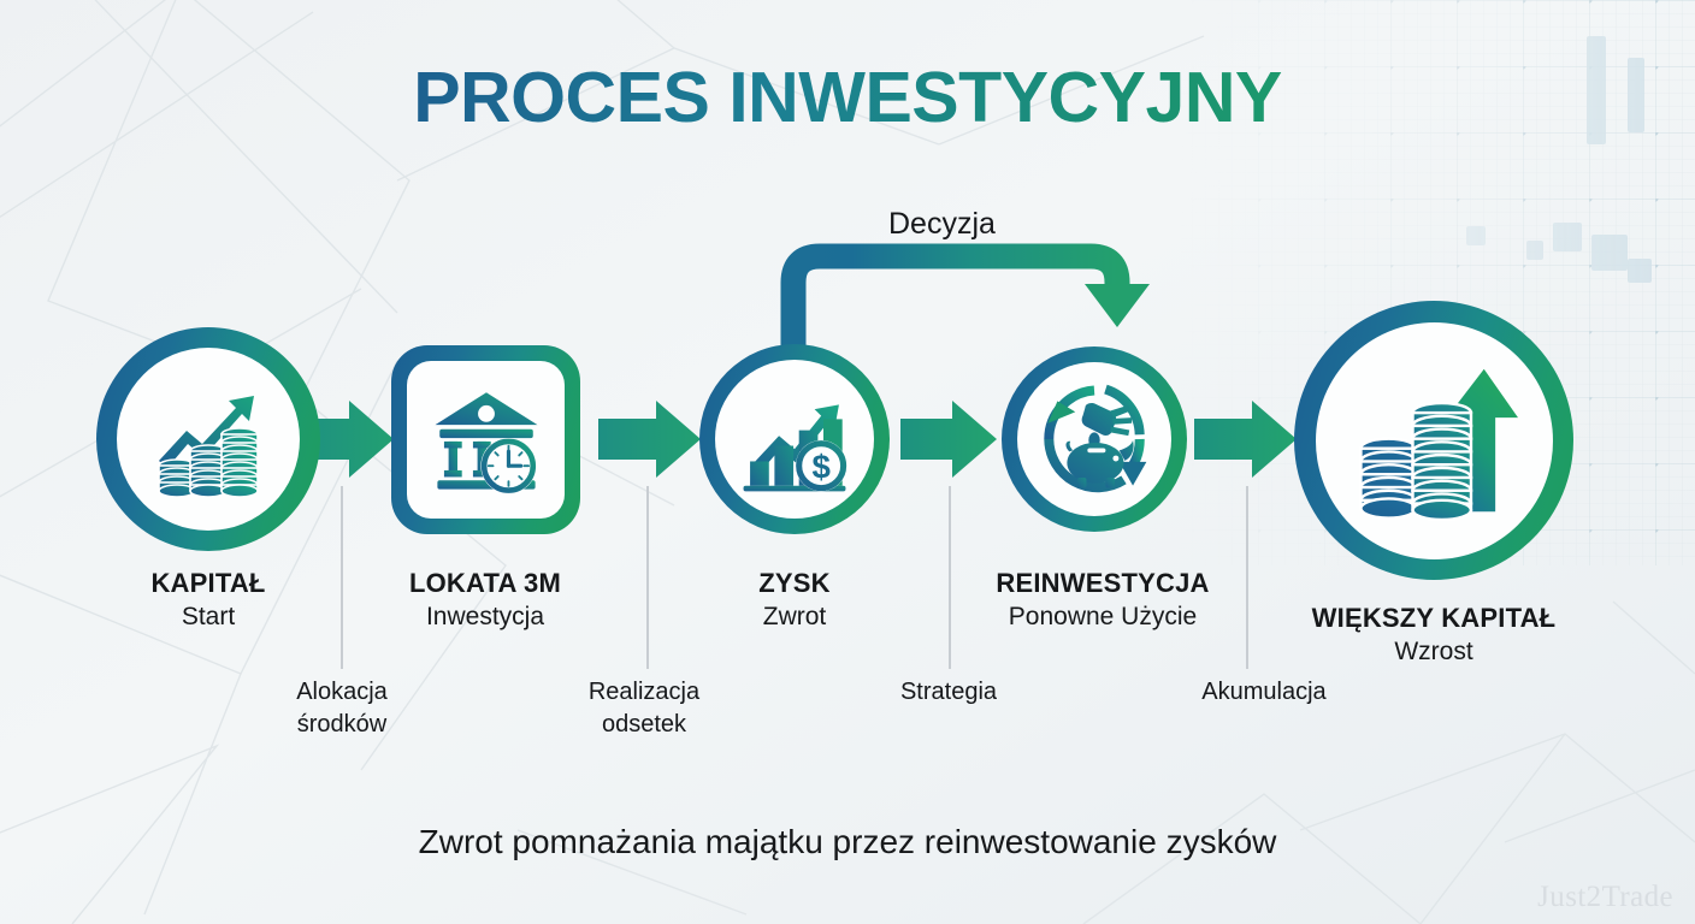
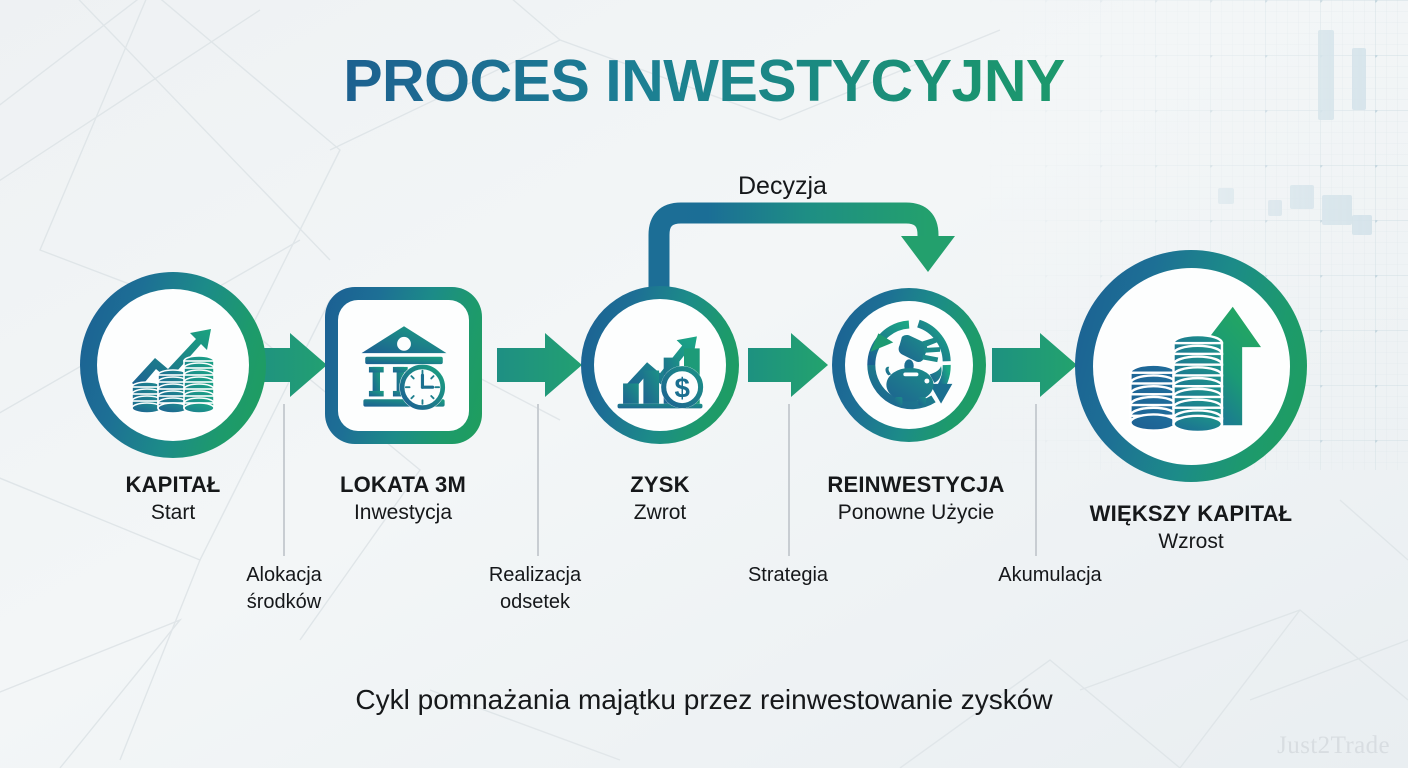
  PROCES INWESTYCYJNY
  KAPITAŁ
  Start
  LOKATA 3M
  Inwestycja
  $
  ZYSK
  Zwrot
  REINWESTYCJA
  Ponowne Użycie
  WIĘKSZY KAPITAŁ
  Wzrost
  Decyzja
  Alokacja
  środków
  Realizacja
  odsetek
  Strategia
  Akumulacja
- Zwrot pomnażania majątku przez reinwestowanie zysków
+ Cykl pomnażania majątku przez reinwestowanie zysków
